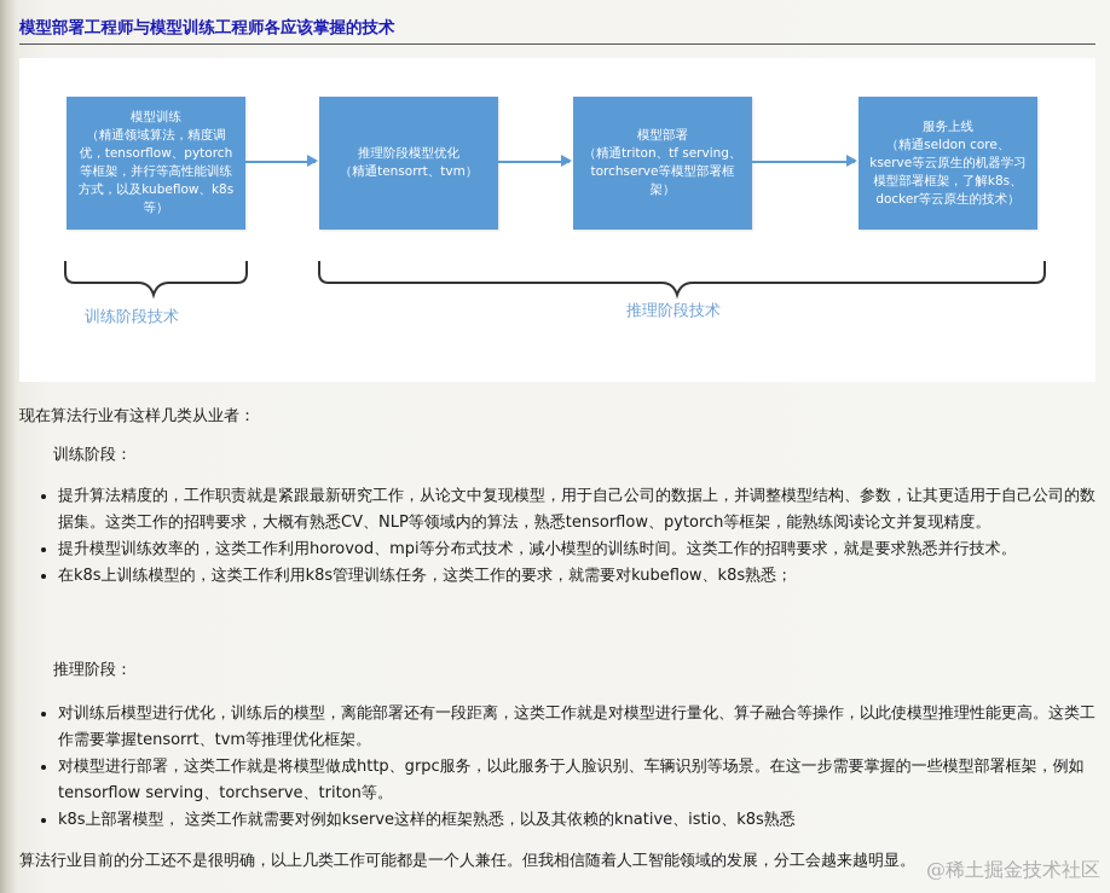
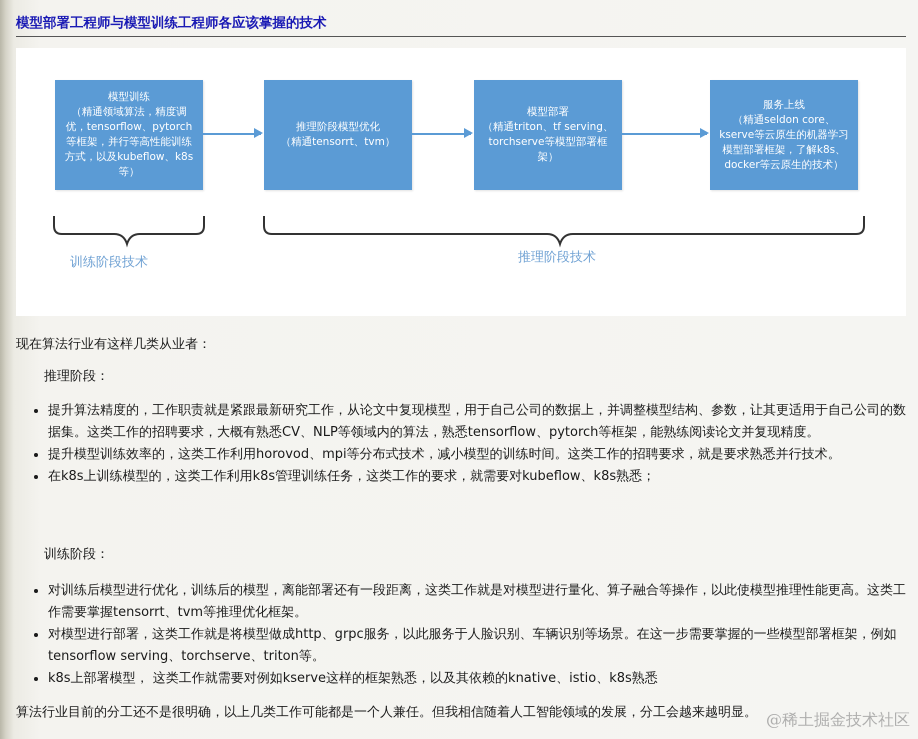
  模型部署工程师与模型训练工程师各应该掌握的技术
  模型训练
  （精通领域算法，精度调优，tensorflow、pytorch等框架，并行等高性能训练方式，以及kubeflow、k8s等）
  推理阶段模型优化
  （精通tensorrt、tvm）
  模型部署
  （精通triton、tf serving、torchserve等模型部署框架）
  服务上线
  （精通seldon core、kserve等云原生的机器学习模型部署框架，了解k8s、docker等云原生的技术）
  训练阶段技术
  推理阶段技术
  现在算法行业有这样几类从业者：
- 训练阶段：
+ 推理阶段：
  提升算法精度的，工作职责就是紧跟最新研究工作，从论文中复现模型，用于自己公司的数据上，并调整模型结构、参数，让其更适用于自己公司的数据集。这类工作的招聘要求，大概有熟悉CV、NLP等领域内的算法，熟悉tensorflow、pytorch等框架，能熟练阅读论文并复现精度。
  提升模型训练效率的，这类工作利用horovod、mpi等分布式技术，减小模型的训练时间。这类工作的招聘要求，就是要求熟悉并行技术。
  在k8s上训练模型的，这类工作利用k8s管理训练任务，这类工作的要求，就需要对kubeflow、k8s熟悉；
- 推理阶段：
+ 训练阶段：
  对训练后模型进行优化，训练后的模型，离能部署还有一段距离，这类工作就是对模型进行量化、算子融合等操作，以此使模型推理性能更高。这类工作需要掌握tensorrt、tvm等推理优化框架。
  对模型进行部署，这类工作就是将模型做成http、grpc服务，以此服务于人脸识别、车辆识别等场景。在这一步需要掌握的一些模型部署框架，例如tensorflow serving、torchserve、triton等。
  k8s上部署模型， 这类工作就需要对例如kserve这样的框架熟悉，以及其依赖的knative、istio、k8s熟悉
  算法行业目前的分工还不是很明确，以上几类工作可能都是一个人兼任。但我相信随着人工智能领域的发展，分工会越来越明显。
  @稀土掘金技术社区
